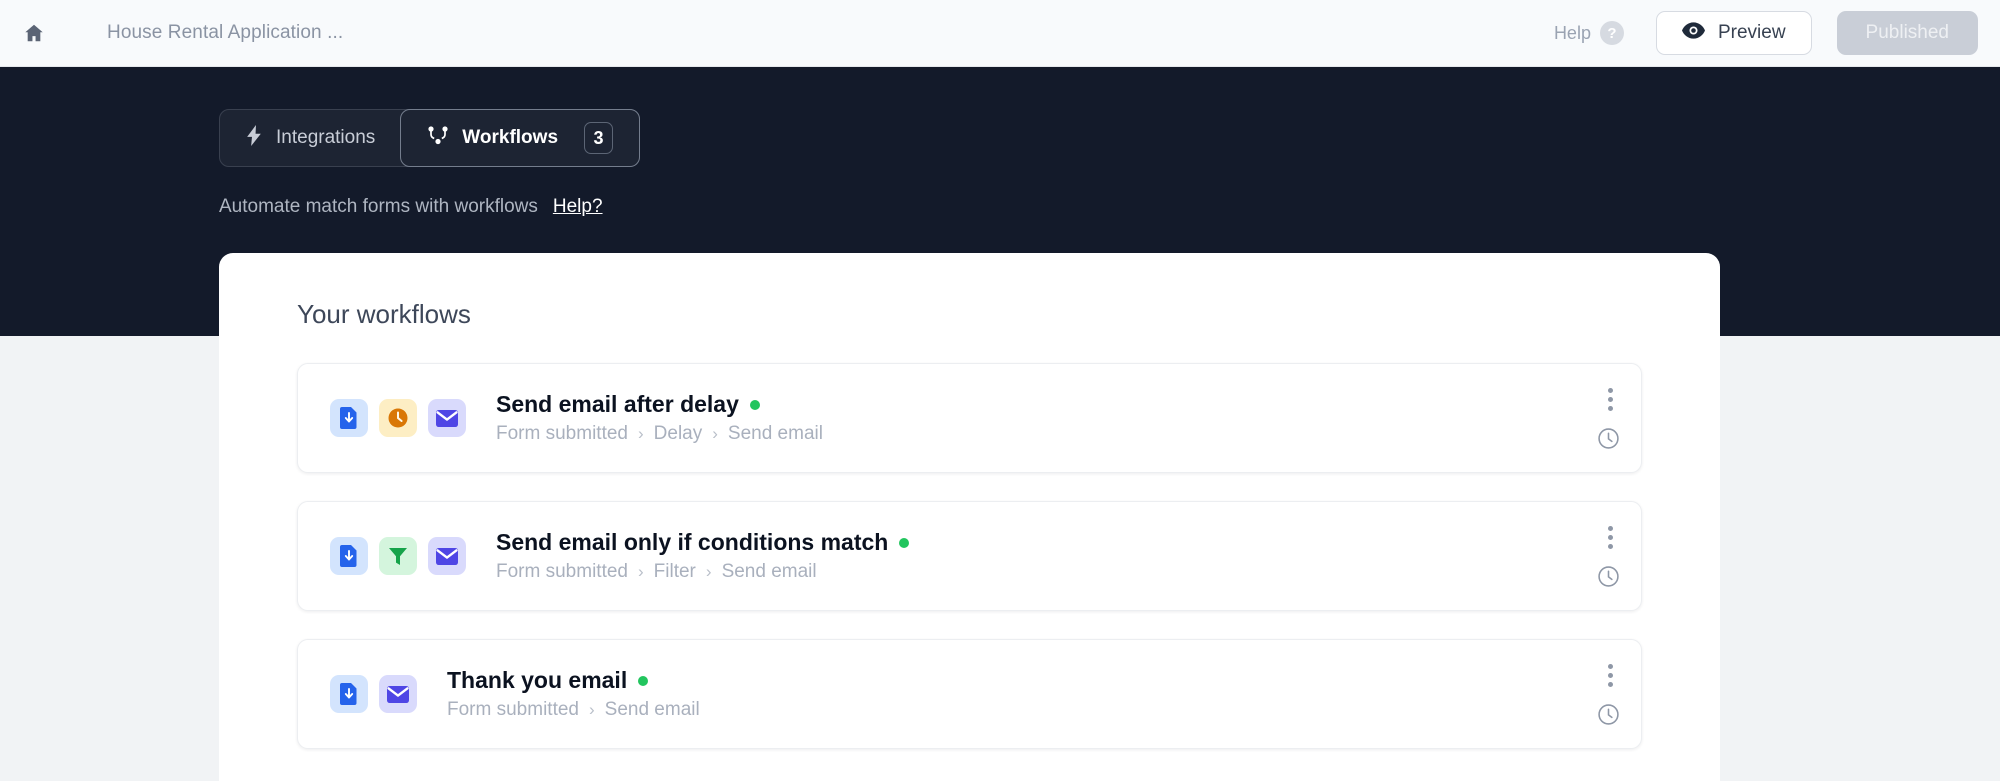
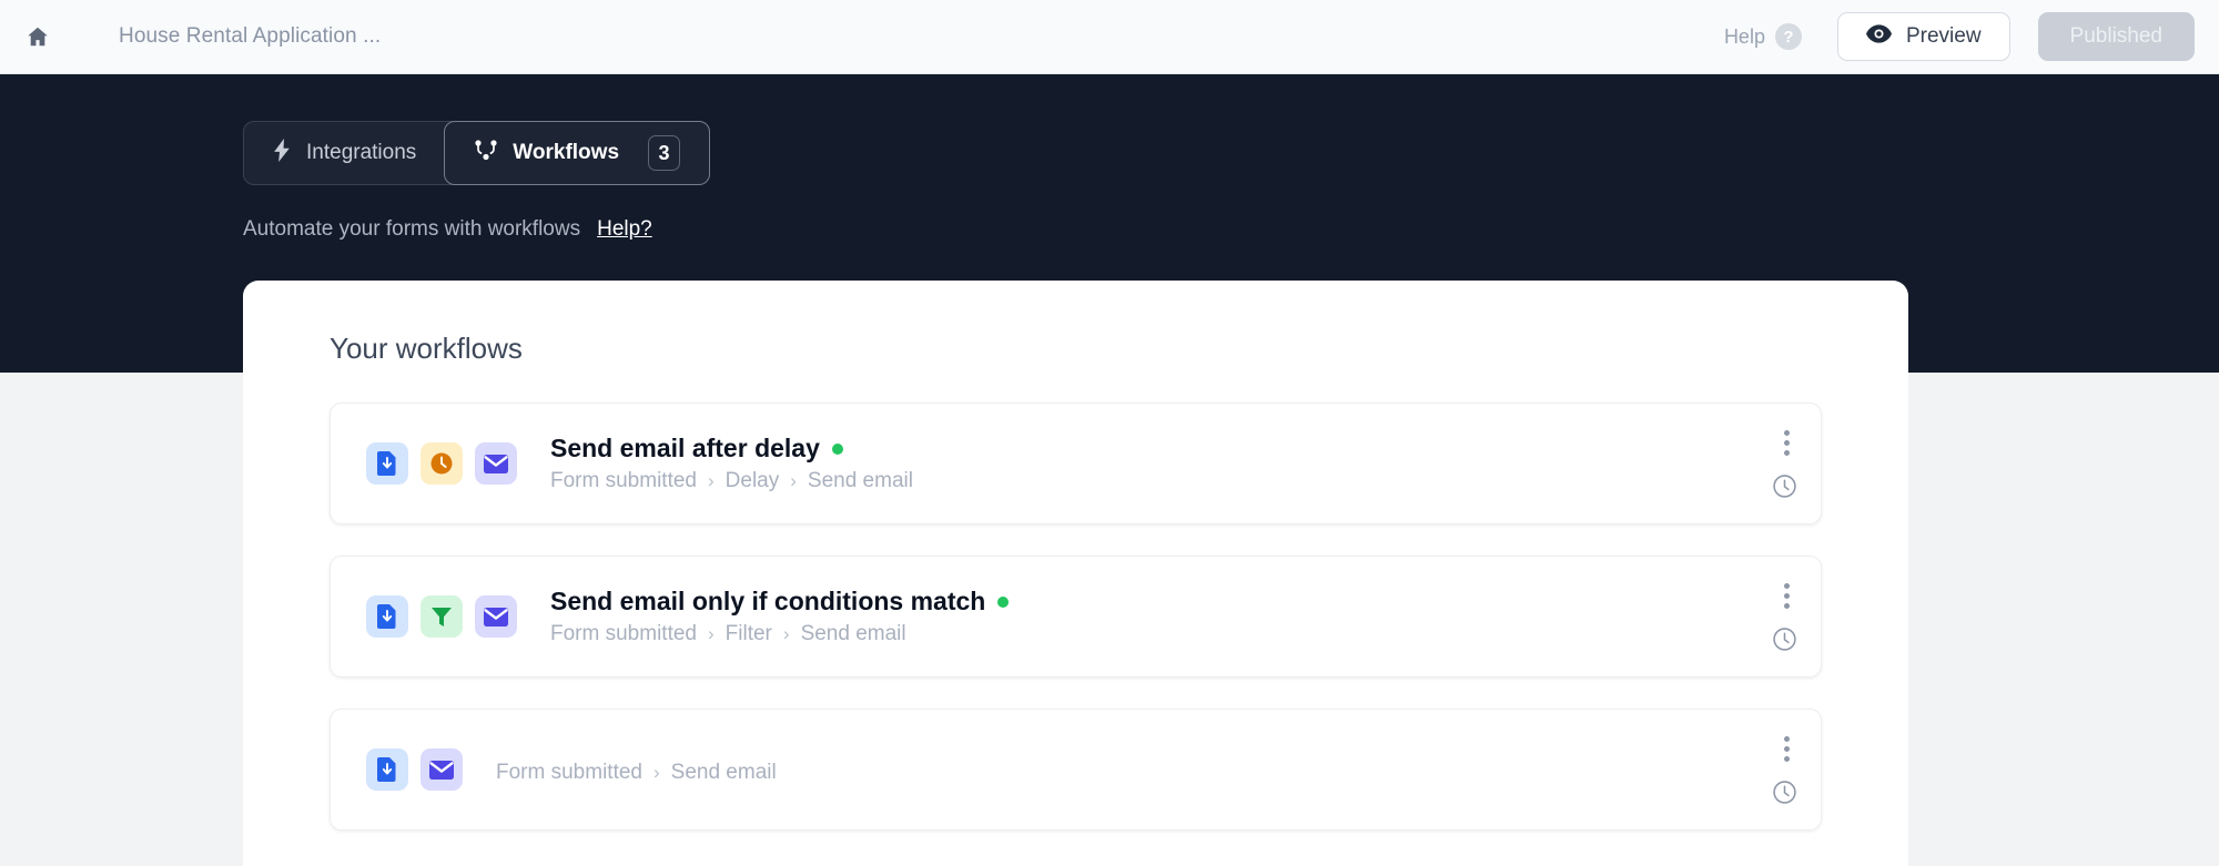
  House Rental Application ...
  Help
  ?
  Preview
  Published
  Integrations
  Workflows
  3
- Automate match forms with workflows
+ Automate your forms with workflows
  Help?
  Your workflows
  Send email after delay
  Form submitted
  ›
  Delay
  ›
  Send email
  Send email only if conditions match
  Form submitted
  ›
  Filter
  ›
  Send email
- Thank you email
  Form submitted
  ›
  Send email
